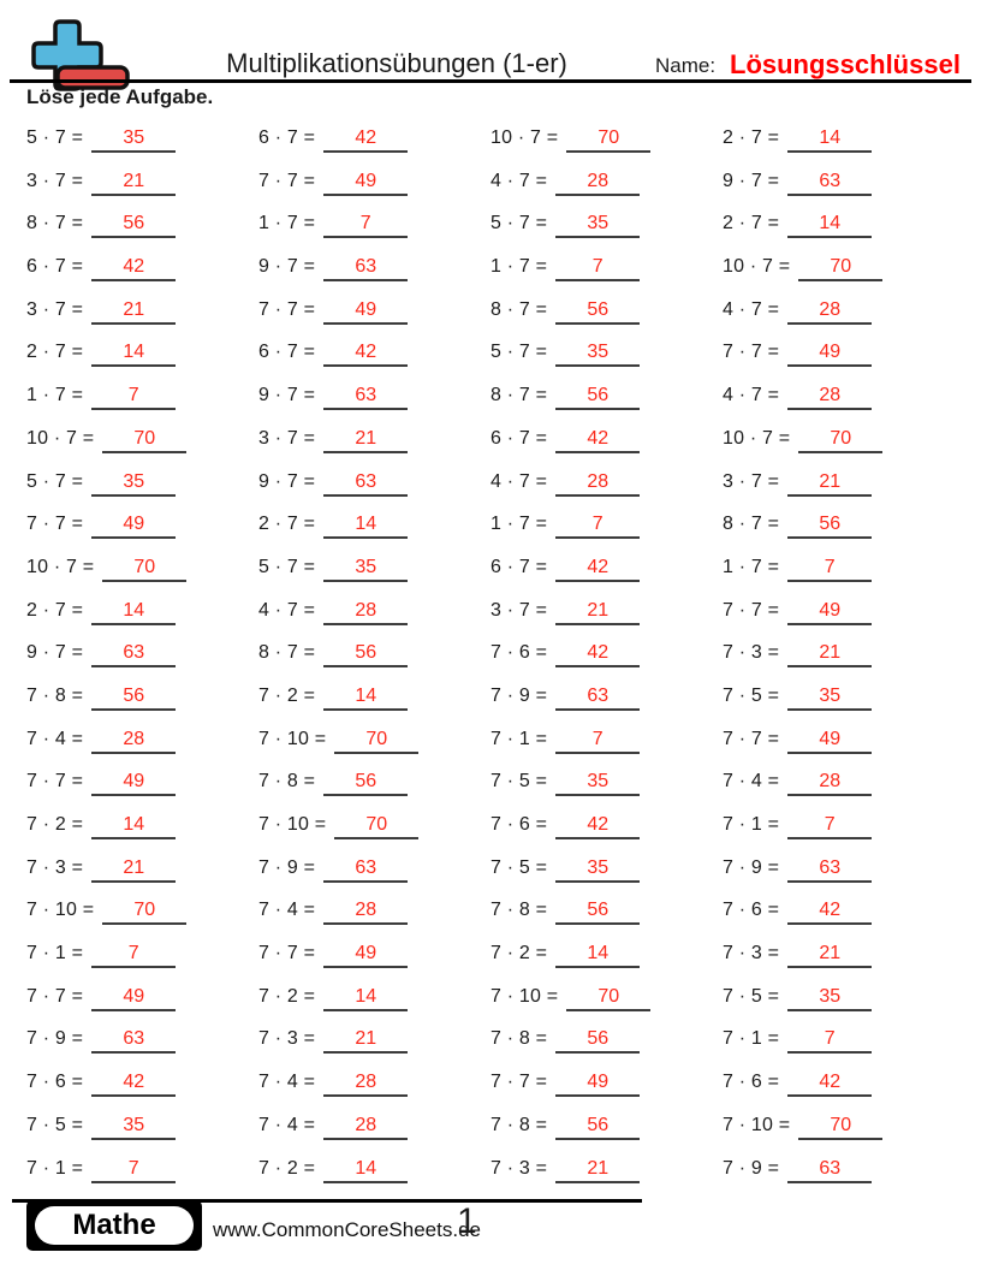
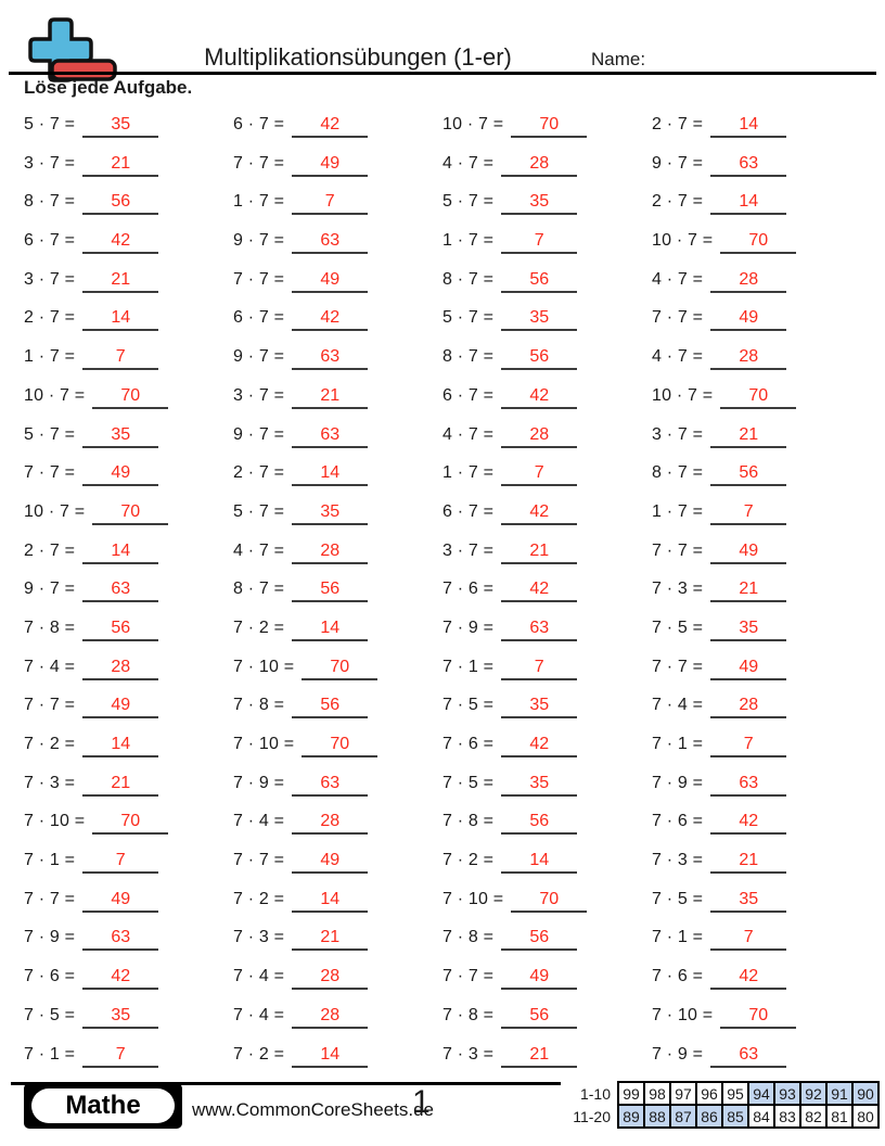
  Multiplikationsübungen (1-er)
  Name:
- Lösungsschlüssel
  Löse jede Aufgabe.
  5 · 7 =
  35
  3 · 7 =
  21
  8 · 7 =
  56
  6 · 7 =
  42
  3 · 7 =
  21
  2 · 7 =
  14
  1 · 7 =
  7
  10 · 7 =
  70
  5 · 7 =
  35
  7 · 7 =
  49
  10 · 7 =
  70
  2 · 7 =
  14
  9 · 7 =
  63
  7 · 8 =
  56
  7 · 4 =
  28
  7 · 7 =
  49
  7 · 2 =
  14
  7 · 3 =
  21
  7 · 10 =
  70
  7 · 1 =
  7
  7 · 7 =
  49
  7 · 9 =
  63
  7 · 6 =
  42
  7 · 5 =
  35
  7 · 1 =
  7
  6 · 7 =
  42
  7 · 7 =
  49
  1 · 7 =
  7
  9 · 7 =
  63
  7 · 7 =
  49
  6 · 7 =
  42
  9 · 7 =
  63
  3 · 7 =
  21
  9 · 7 =
  63
  2 · 7 =
  14
  5 · 7 =
  35
  4 · 7 =
  28
  8 · 7 =
  56
  7 · 2 =
  14
  7 · 10 =
  70
  7 · 8 =
  56
  7 · 10 =
  70
  7 · 9 =
  63
  7 · 4 =
  28
  7 · 7 =
  49
  7 · 2 =
  14
  7 · 3 =
  21
  7 · 4 =
  28
  7 · 4 =
  28
  7 · 2 =
  14
  10 · 7 =
  70
  4 · 7 =
  28
  5 · 7 =
  35
  1 · 7 =
  7
  8 · 7 =
  56
  5 · 7 =
  35
  8 · 7 =
  56
  6 · 7 =
  42
  4 · 7 =
  28
  1 · 7 =
  7
  6 · 7 =
  42
  3 · 7 =
  21
  7 · 6 =
  42
  7 · 9 =
  63
  7 · 1 =
  7
  7 · 5 =
  35
  7 · 6 =
  42
  7 · 5 =
  35
  7 · 8 =
  56
  7 · 2 =
  14
  7 · 10 =
  70
  7 · 8 =
  56
  7 · 7 =
  49
  7 · 8 =
  56
  7 · 3 =
  21
  2 · 7 =
  14
  9 · 7 =
  63
  2 · 7 =
  14
  10 · 7 =
  70
  4 · 7 =
  28
  7 · 7 =
  49
  4 · 7 =
  28
  10 · 7 =
  70
  3 · 7 =
  21
  8 · 7 =
  56
  1 · 7 =
  7
  7 · 7 =
  49
  7 · 3 =
  21
  7 · 5 =
  35
  7 · 7 =
  49
  7 · 4 =
  28
  7 · 1 =
  7
  7 · 9 =
  63
  7 · 6 =
  42
  7 · 3 =
  21
  7 · 5 =
  35
  7 · 1 =
  7
  7 · 6 =
  42
  7 · 10 =
  70
  7 · 9 =
  63
  Mathe
  www.CommonCoreSheets.de
  1
+ 1-10	99	98	97	96	95	94	93	92	91	90
+ 11-20	89	88	87	86	85	84	83	82	81	80
